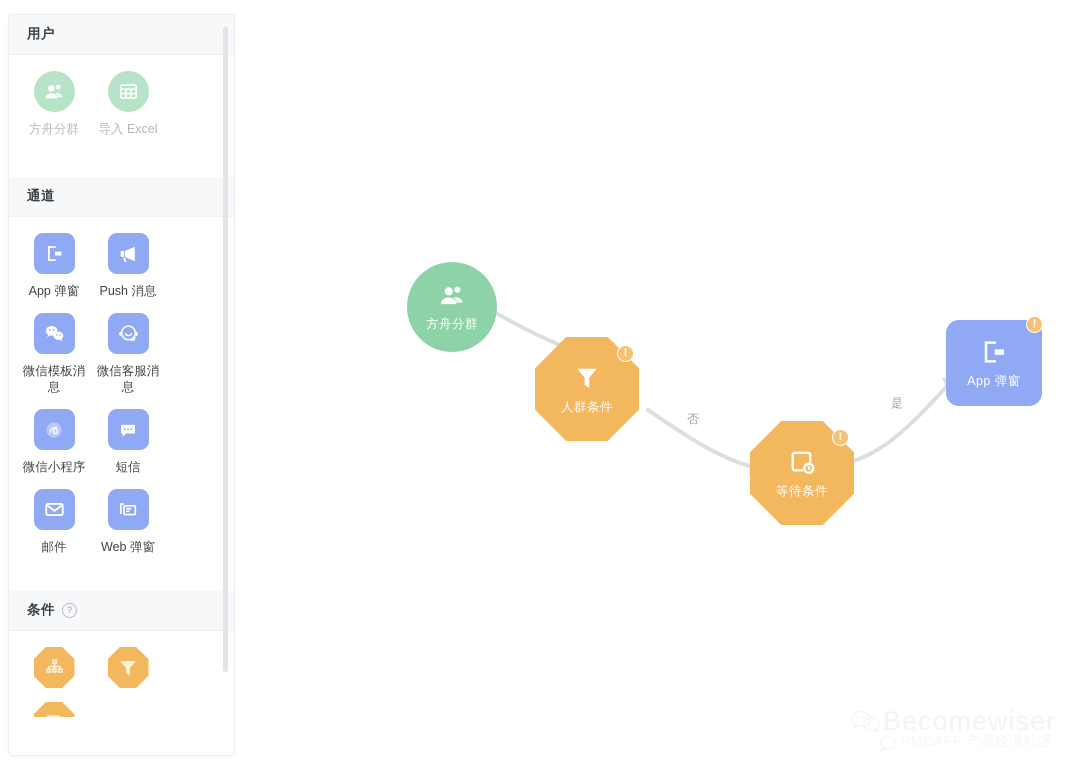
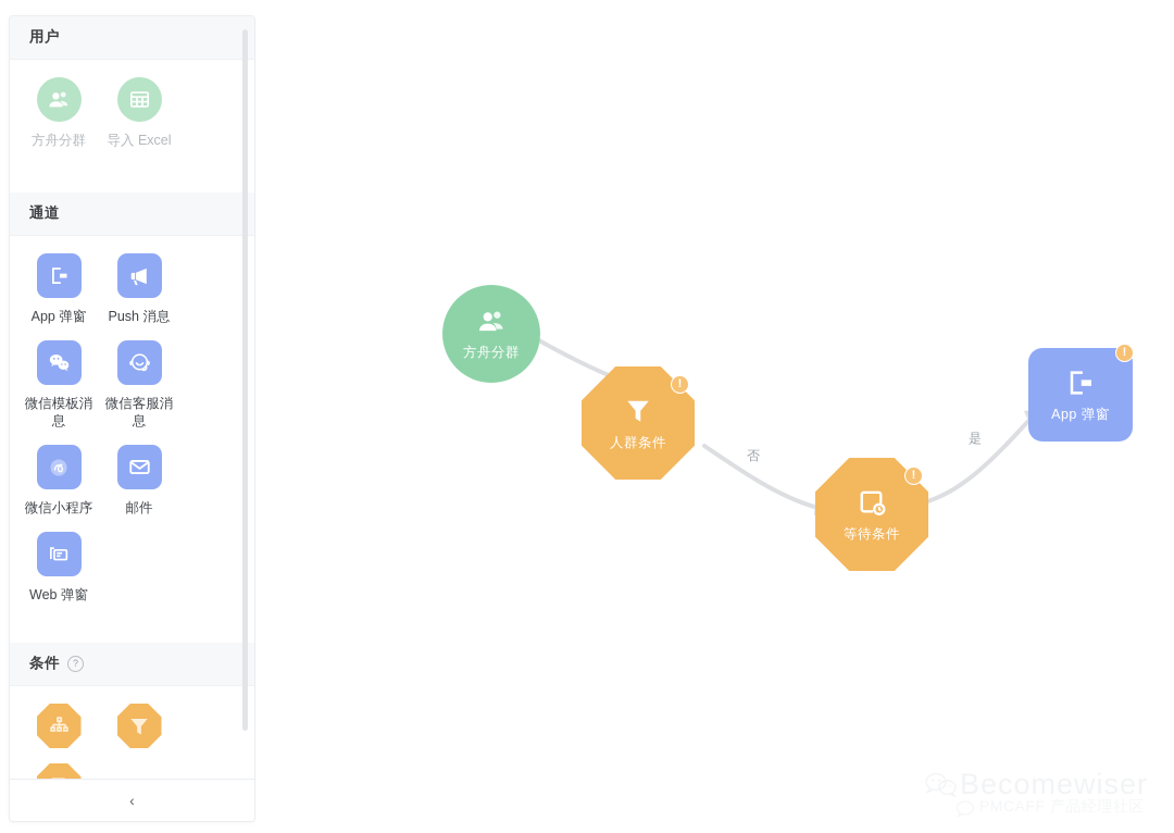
  用户
  方舟分群
  导入 Excel
  通道
  App 弹窗
  Push 消息
  微信模板消息
  微信客服消息
  微信小程序
- 短信
  邮件
  Web 弹窗
  条件
  ?
+ ‹
  方舟分群
  人群条件
  !
  等待条件
  !
  App 弹窗
  !
  否
  是
